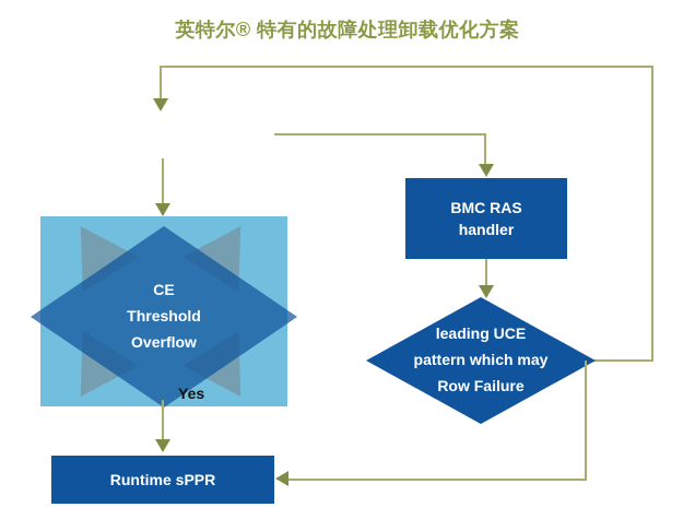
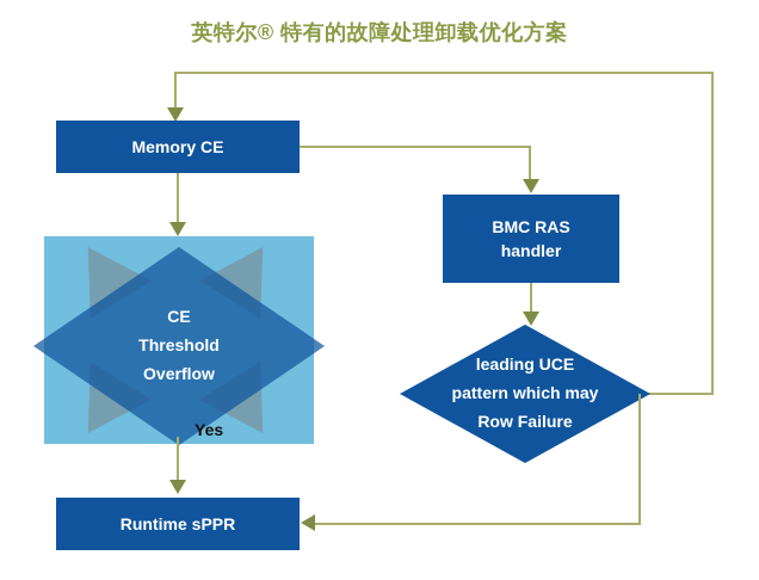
  英特尔® 特有的故障处理卸载优化方案
  CE
  Threshold
  Overflow
  Yes
  leading UCE
  pattern which may
  Row Failure
+ Memory CE
  BMC RAS
  handler
  Runtime sPPR
